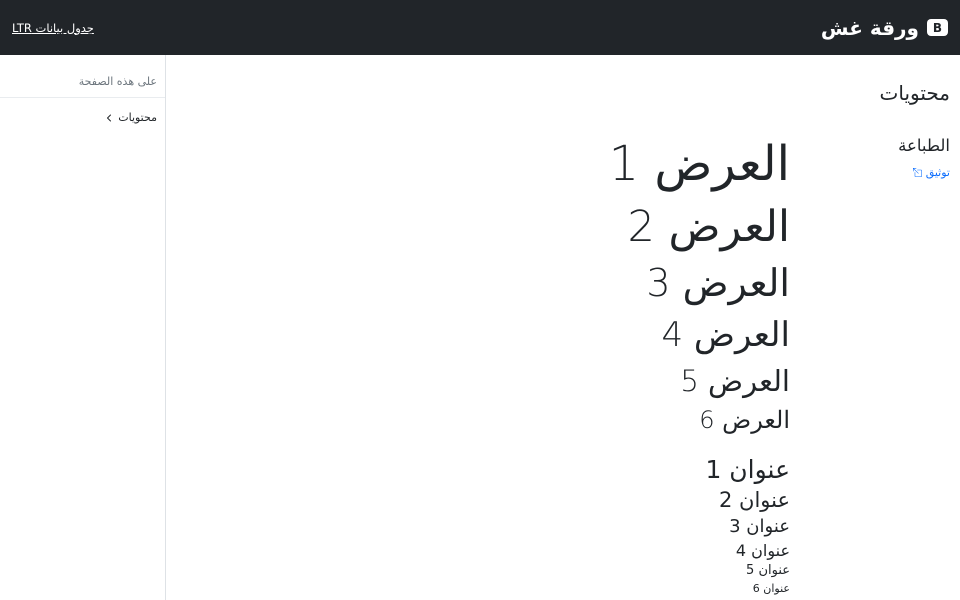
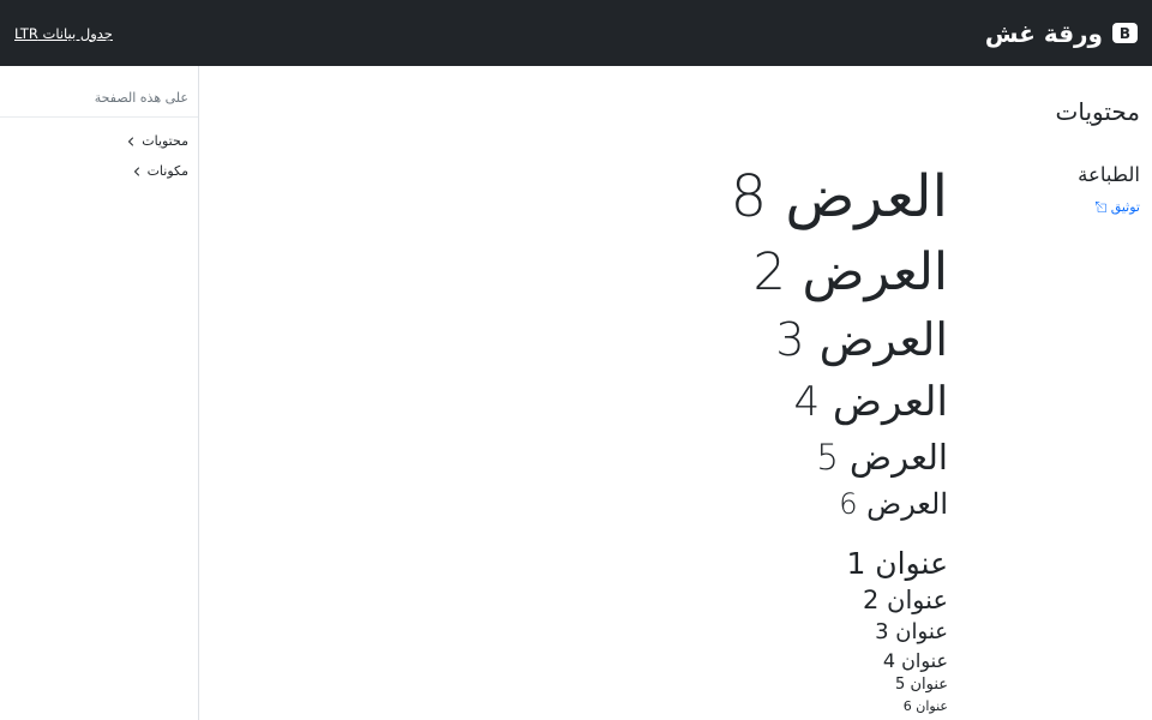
  B
  ورقة غش
  جدول بيانات LTR
  محتويات
  الطباعة
  توثيق
- العرض 1
+ العرض 8
  العرض 2
  العرض 3
  العرض 4
  العرض 5
  العرض 6
  عنوان 1
  عنوان 2
  عنوان 3
  عنوان 4
  عنوان 5
  عنوان 6
  على هذه الصفحة
  محتويات
+ مكونات
